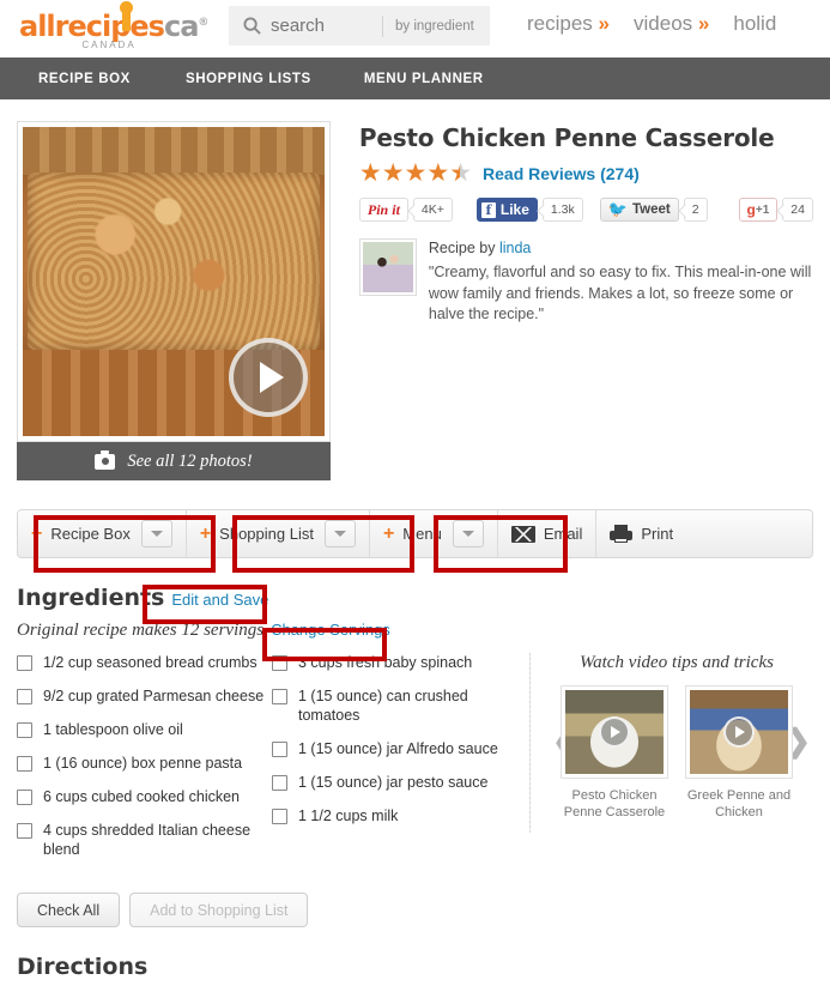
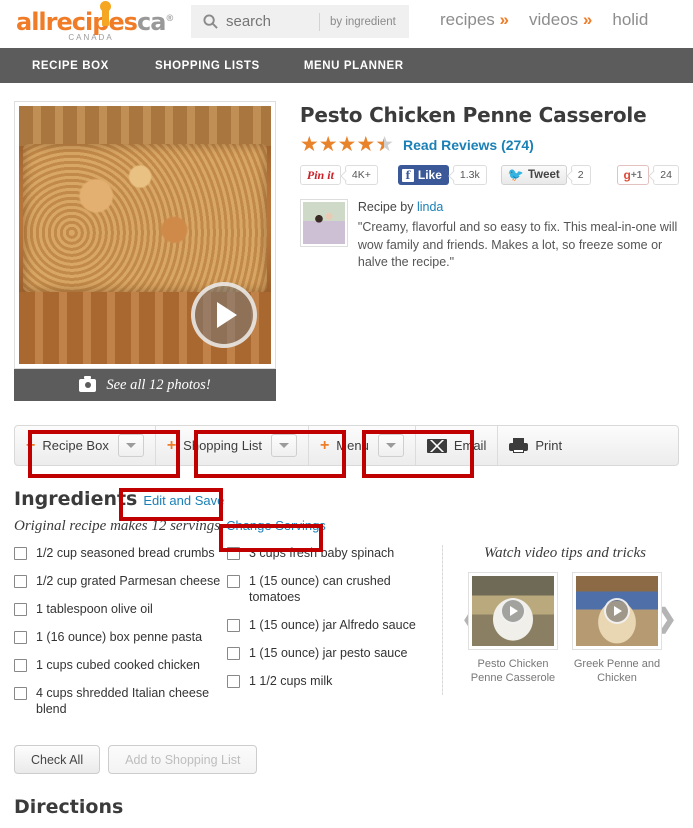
  allrecipesca®
  CANADA
  search
  by ingredient
  recipes »
  videos »
  holid
  RECIPE BOX
  SHOPPING LISTS
  MENU PLANNER
  See all 12 photos!
  Pesto Chicken Penne Casserole
  ★
  ★
  ★
  ★
  ★
  Read Reviews (274)
  Pin it
  4K+
  f
  Like
  1.3k
  🐦
  Tweet
  2
  g
  +1
  24
  Recipe by linda
  "Creamy, flavorful and so easy to fix. This meal-in-one will wow family and friends. Makes a lot, so freeze some or halve the recipe."
  +
  Recipe Box
  +
  Shopping List
  +
  Menu
  Email
  Print
  Ingredients
  Edit and Save
  Original recipe makes 12 servings
  Change Servings
  1/2 cup seasoned bread crumbs
- 9/2 cup grated Parmesan cheese
+ 1/2 cup grated Parmesan cheese
  1 tablespoon olive oil
  1 (16 ounce) box penne pasta
- 6 cups cubed cooked chicken
+ 1 cups cubed cooked chicken
  4 cups shredded Italian cheese blend
  3 cups fresh baby spinach
  1 (15 ounce) can crushed tomatoes
  1 (15 ounce) jar Alfredo sauce
  1 (15 ounce) jar pesto sauce
  1 1/2 cups milk
  Watch video tips and tricks
  ❯
  Pesto Chicken Penne Casserole
  Greek Penne and Chicken
  Check All
  Add to Shopping List
  Directions
